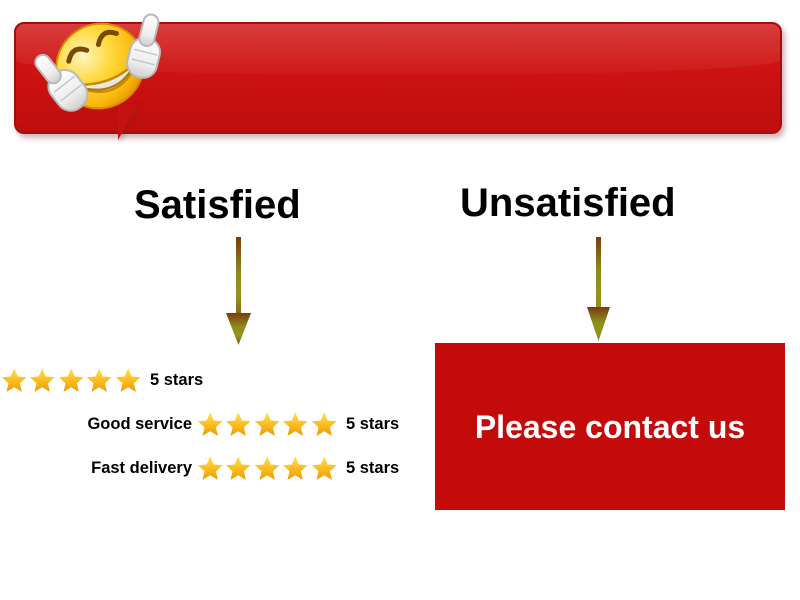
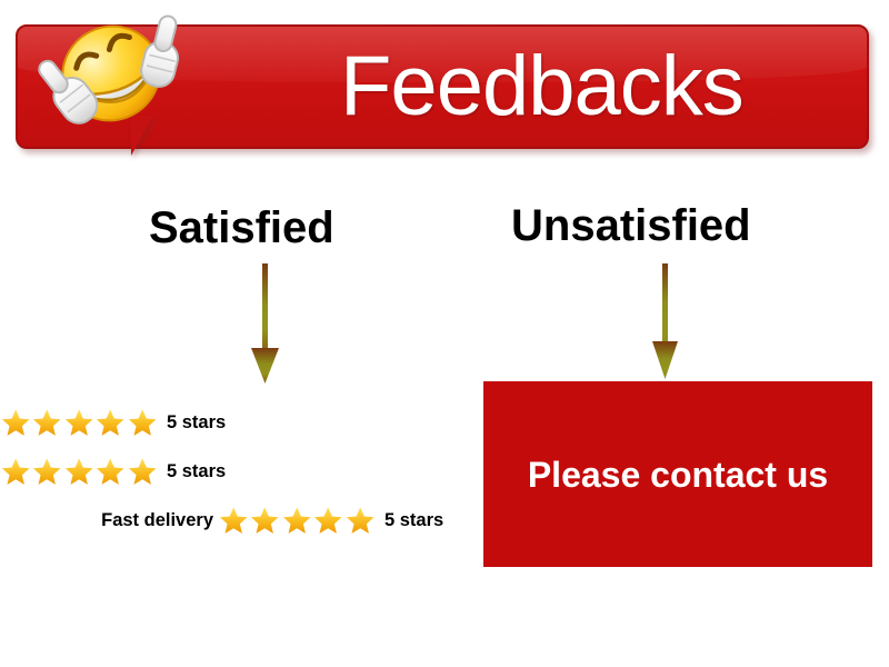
+ Feedbacks
  Satisfied
  Unsatisfied
  5 stars
- Good service
  5 stars
  Fast delivery
  5 stars
  Please contact us
